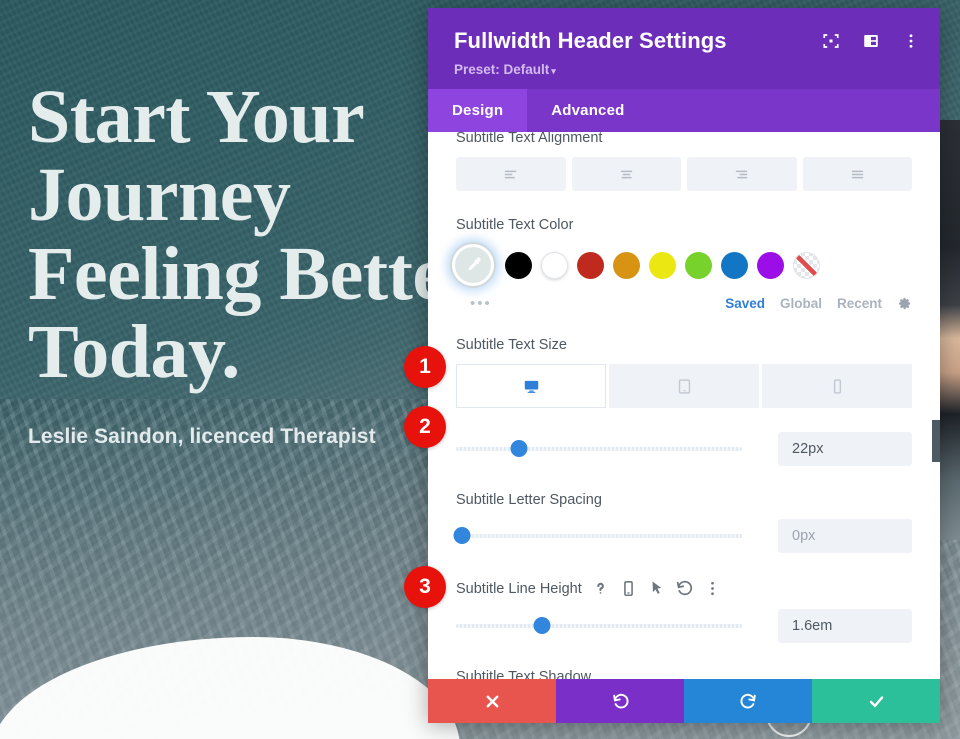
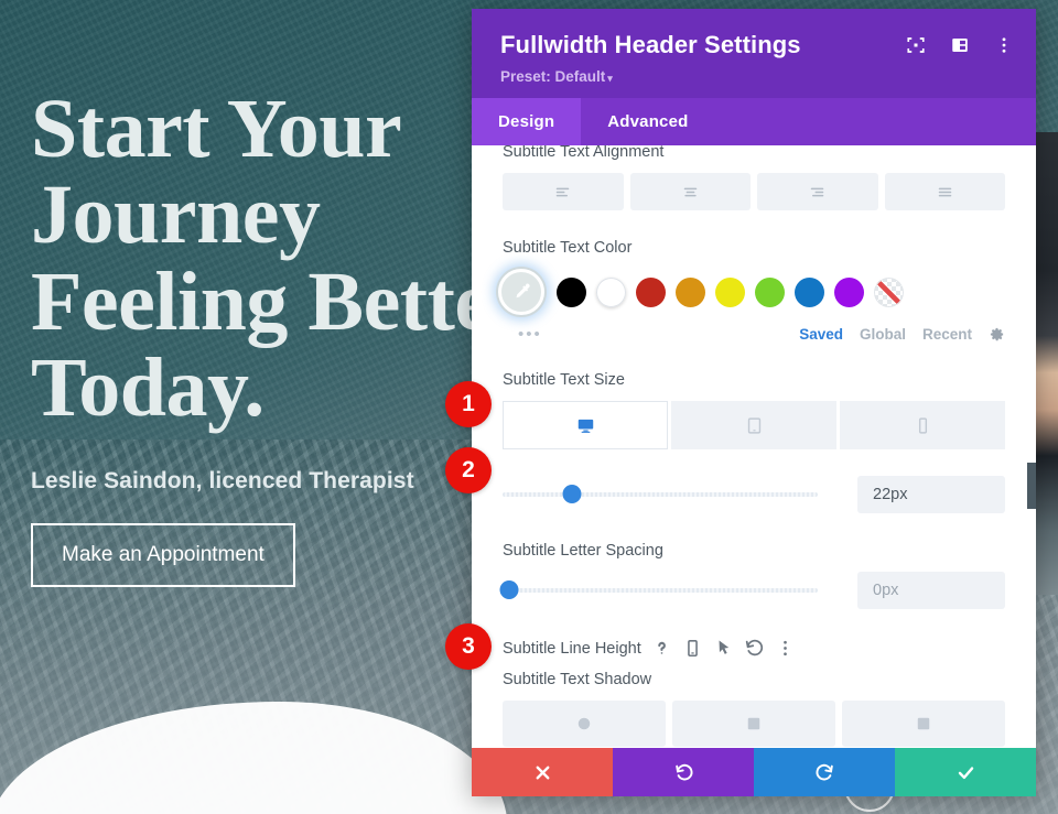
  Start Your
  Journey
  Feeling Bett
  Today.
  Leslie Saindon, licenced Therapist
+ Make an Appointment
  Fullwidth Header Settings
  Preset: Default ▾
  Design
  Advanced
  Subtitle Text Alignment
  Subtitle Text Color
  •••
  Saved
  Global
  Recent
  Subtitle Text Size
  22px
  Subtitle Letter Spacing
  0px
  Subtitle Line Height
- 1.6em
  Subtitle Text Shadow
  1
  2
  3
